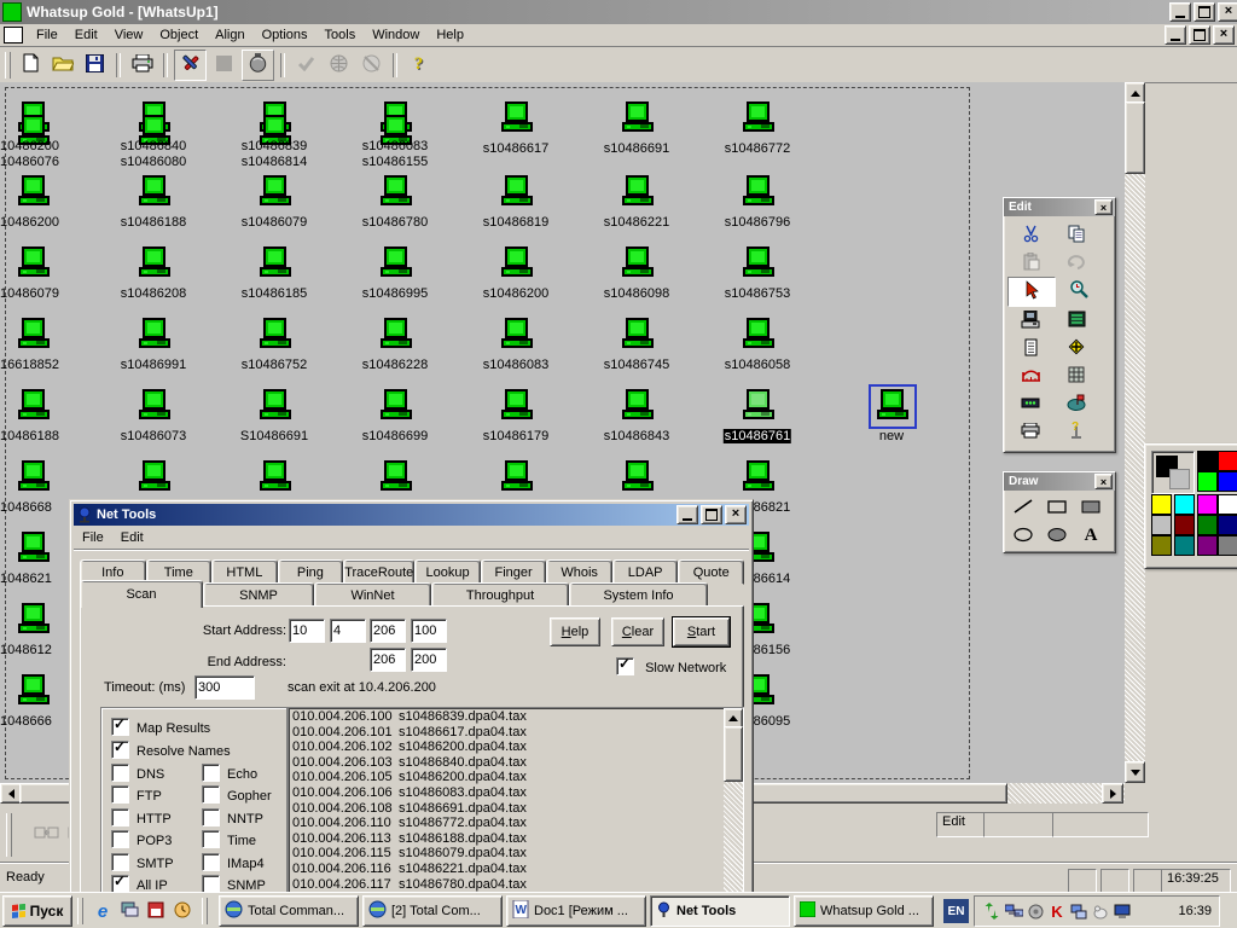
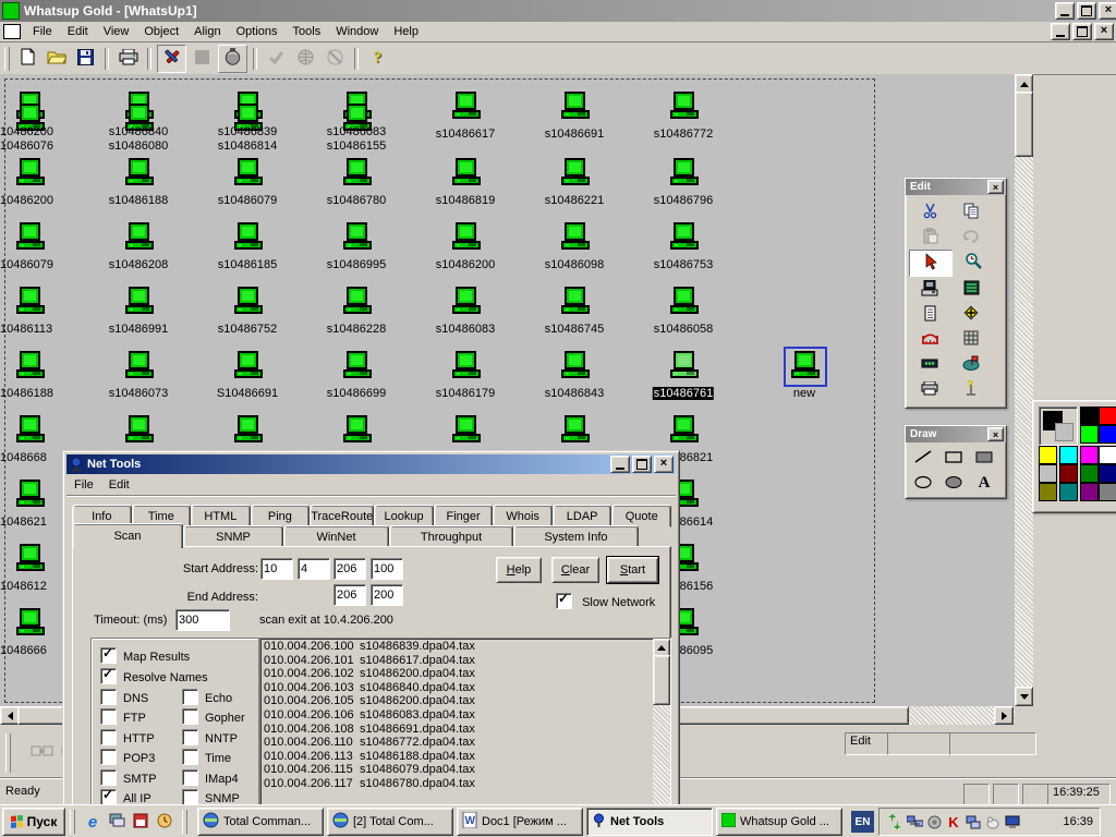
  Whatsup Gold - [WhatsUp1]
  ×
  File
  Edit
  View
  Object
  Align
  Options
  Tools
  Window
  Help
  ×
  ?
  10486200
  10486076
  s10486840
  s10486080
  s10486839
  s10486814
  s10486083
  s10486155
  s10486617
  s10486691
  s10486772
  10486200
  s10486188
  s10486079
  s10486780
  s10486819
  s10486221
  s10486796
  10486079
  s10486208
  s10486185
  s10486995
  s10486200
  s10486098
  s10486753
- 16618852
+ 10486113
  s10486991
  s10486752
  s10486228
  s10486083
  s10486745
  s10486058
  10486188
  s10486073
  S10486691
  s10486699
  s10486179
  s10486843
  s10486761
  new
  1048668
  1048621
  1048612
  1048666
  Edit
  Ready
  16:39:25
  Edit
  ×
  ?
  Draw
  ×
  A
  Net Tools
  ×
  File
  Edit
  Info
  Time
  HTML
  Ping
  TraceRoute
  Lookup
  Finger
  Whois
  LDAP
  Quote
  Scan
  SNMP
  WinNet
  Throughput
  System Info
  Start Address:
  10
  4
  206
  100
  End Address:
  206
  200
  Help
  Clear
  Start
  ✓
  Slow Network
  Timeout: (ms)
  300
  scan exit at 10.4.206.200
  ✓
  Map Results
  ✓
  Resolve Names
  DNS
  FTP
  HTTP
  POP3
  SMTP
  ✓
  All IP
  Echo
  Gopher
  NNTP
  Time
  IMap4
  SNMP
  010.004.206.100 s10486839.dpa04.tax
  010.004.206.101 s10486617.dpa04.tax
  010.004.206.102 s10486200.dpa04.tax
  010.004.206.103 s10486840.dpa04.tax
  010.004.206.105 s10486200.dpa04.tax
  010.004.206.106 s10486083.dpa04.tax
  010.004.206.108 s10486691.dpa04.tax
  010.004.206.110 s10486772.dpa04.tax
  010.004.206.113 s10486188.dpa04.tax
  010.004.206.115 s10486079.dpa04.tax
- 010.004.206.116 s10486221.dpa04.tax
  010.004.206.117 s10486780.dpa04.tax
  Пуск
  e
  Total Comman...
  [2] Total Com...
  W
  Doc1 [Режим ...
  Net Tools
  Whatsup Gold ...
  EN
  K
  16:39
